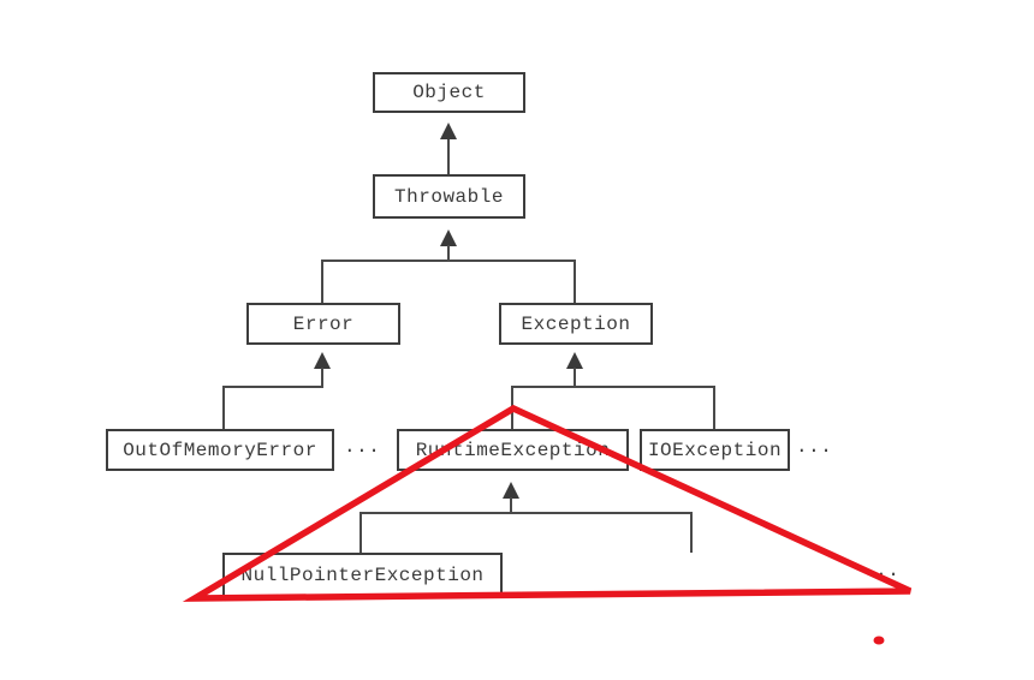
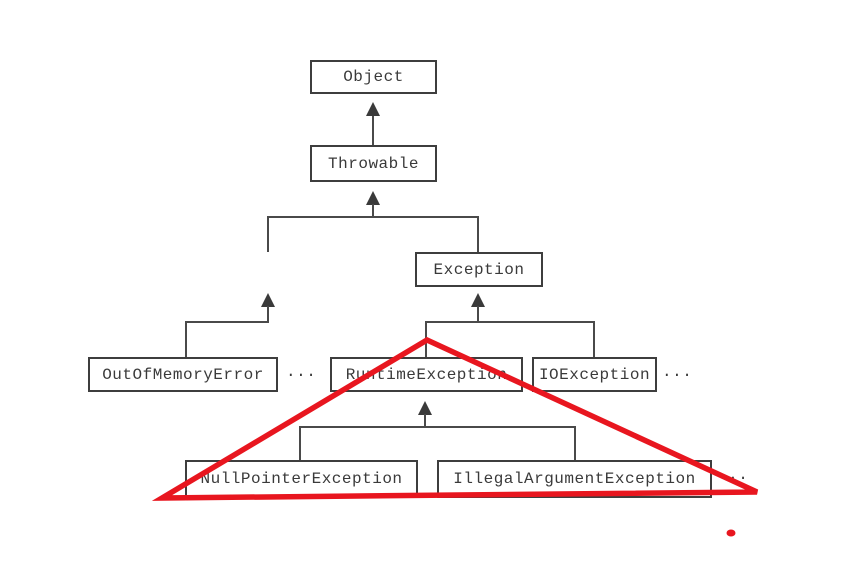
  Object
  Throwable
- Error
  Exception
  OutOfMemoryError
  RutimeExceptio
  IOException
  NullPointerException
+ IllegalArgumentException
  ...
  ...
